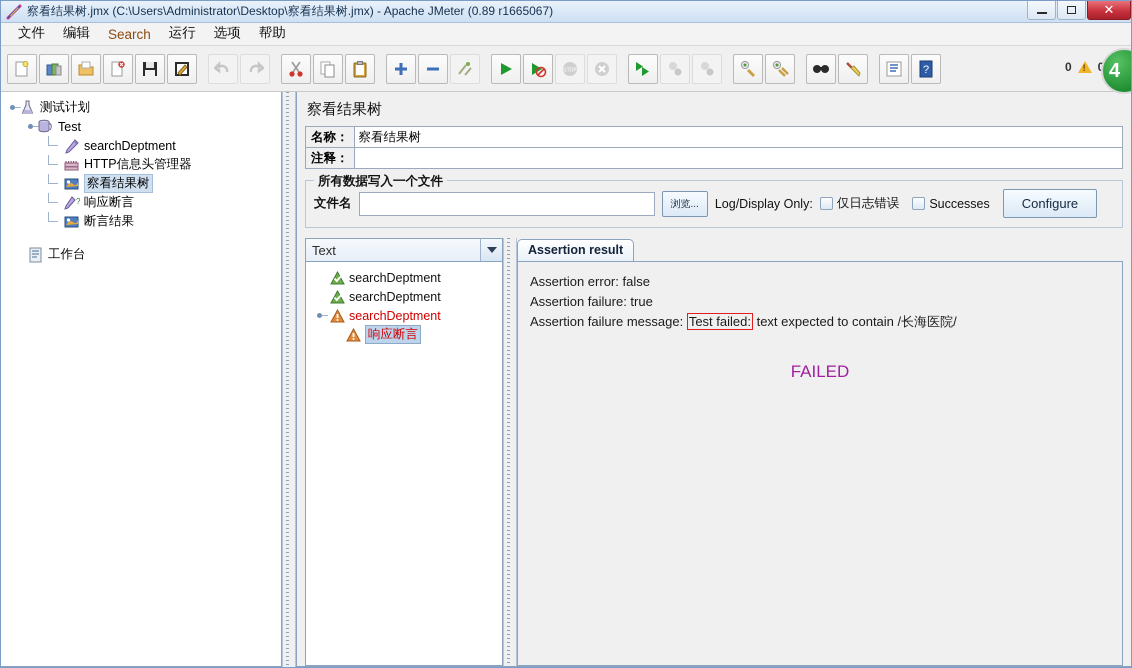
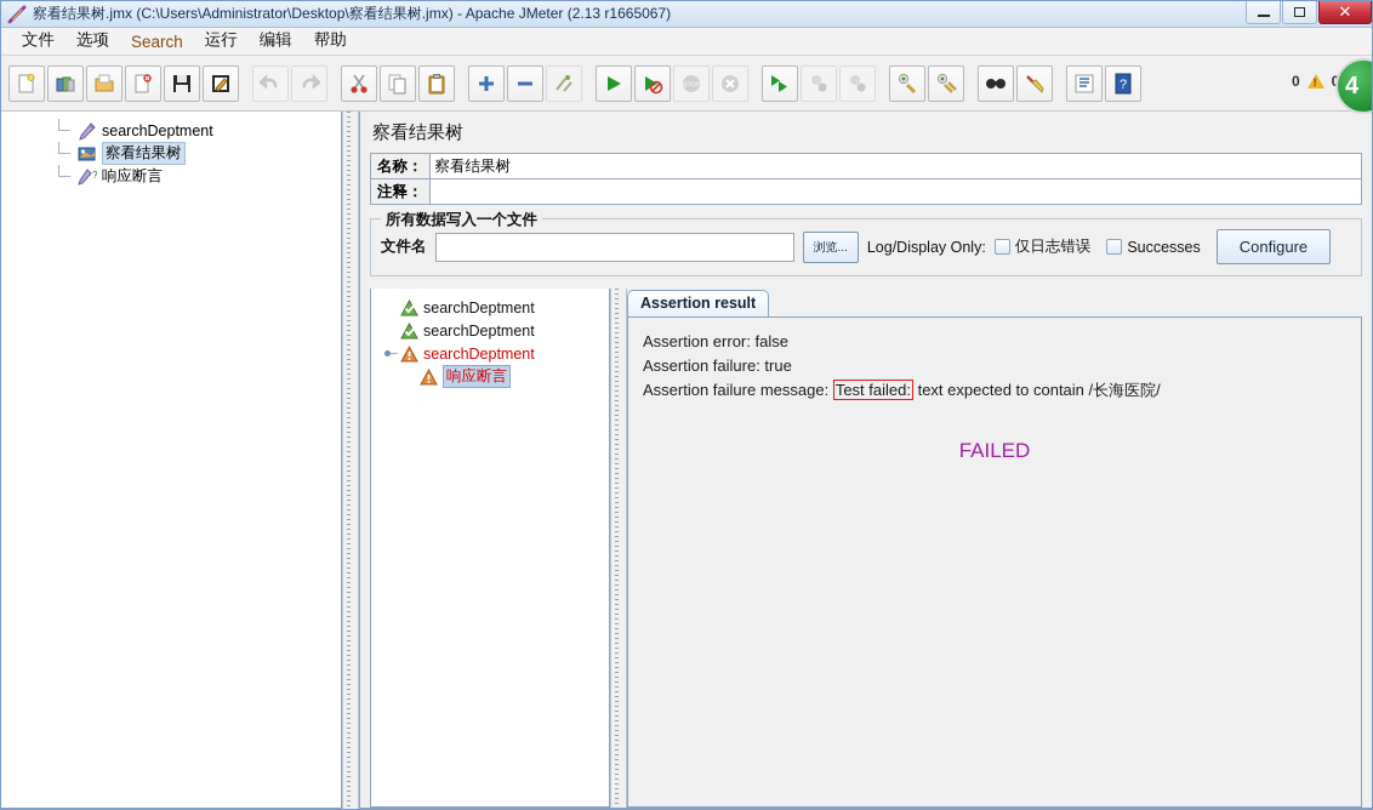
- 察看结果树.jmx (C:\Users\Administrator\Desktop\察看结果树.jmx) - Apache JMeter (0.89 r1665067)
+ 察看结果树.jmx (C:\Users\Administrator\Desktop\察看结果树.jmx) - Apache JMeter (2.13 r1665067)
  ✕
  文件
- 编辑
+ 选项
  Search
  运行
- 选项
+ 编辑
  帮助
  ?
  0
  4
- 测试计划
- Test
  searchDeptment
- HTTP信息头管理器
  察看结果树
  ?
  响应断言
- 断言结果
- 工作台
  察看结果树
  名称：
  察看结果树
  注释：
  所有数据写入一个文件
  文件名
  浏览...
  Log/Display Only:
  仅日志错误
  Successes
  Configure
- Text
  searchDeptment
  searchDeptment
  searchDeptment
  响应断言
  Assertion result
  Assertion error: false
  Assertion failure: true
  Assertion failure message: Test failed: text expected to contain /长海医院/
  FAILED
